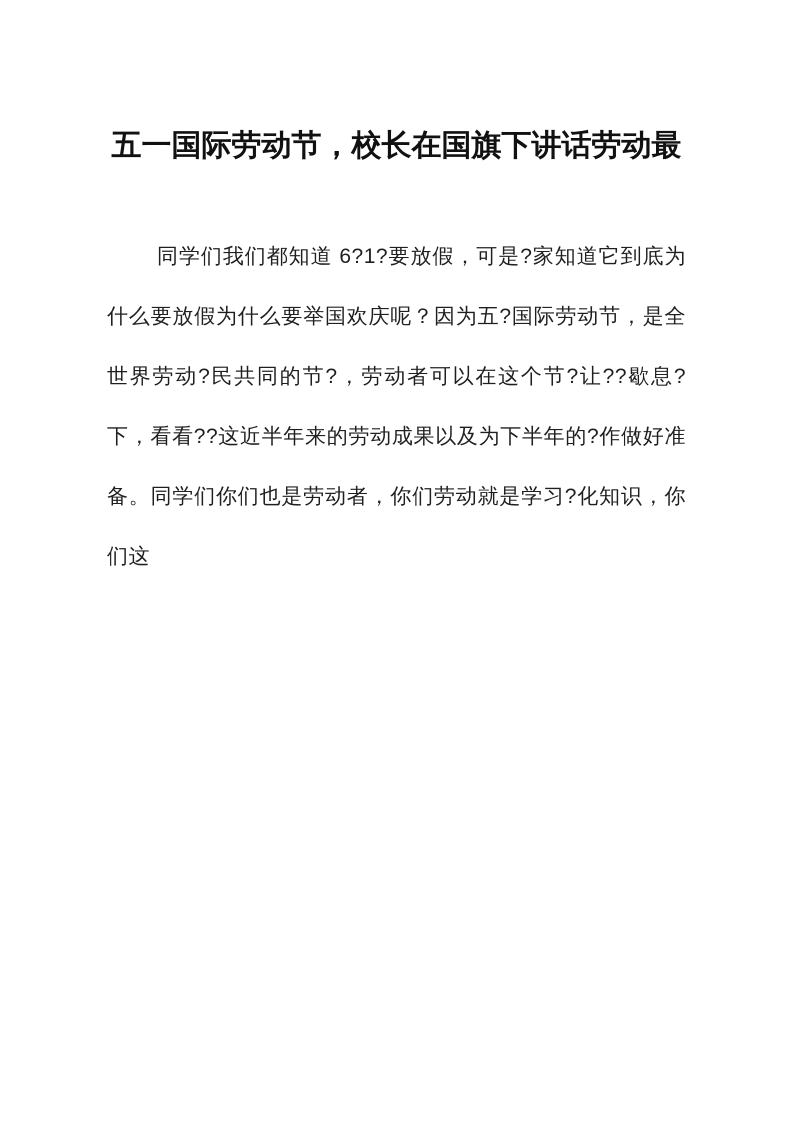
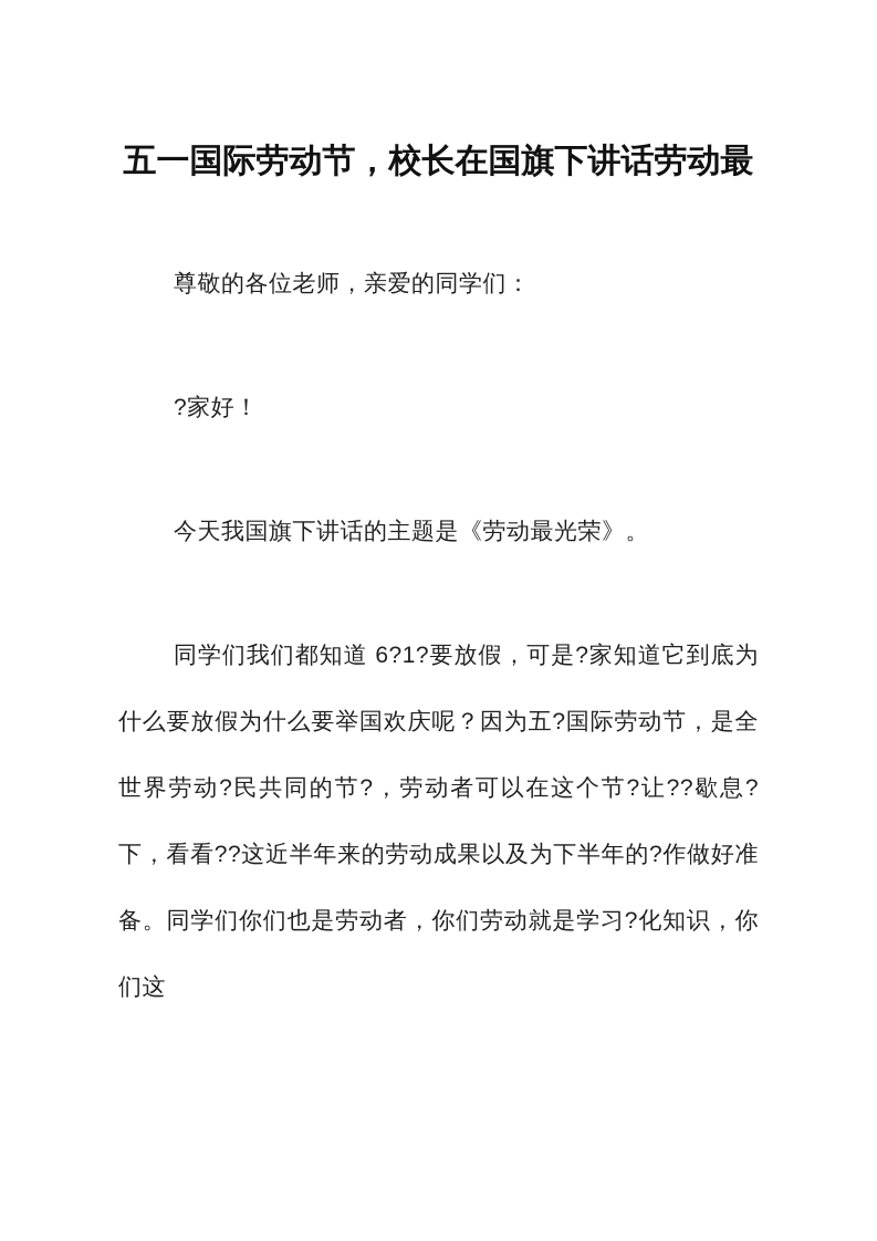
  五一国际劳动节，校长在国旗下讲话劳动最
+ 尊敬的各位老师，亲爱的同学们：
+ ?家好！
+ 今天我国旗下讲话的主题是《劳动最光荣》。
  同学们我们都知道 6?1?要放假，可是?家知道它到底为什么要放假为什么要举国欢庆呢？因为五?国际劳动节，是全世界劳动?民共同的节?，劳动者可以在这个节?让??歇息?下，看看??这近半年来的劳动成果以及为下半年的?作做好准备。同学们你们也是劳动者，你们劳动就是学习?化知识，你们这
